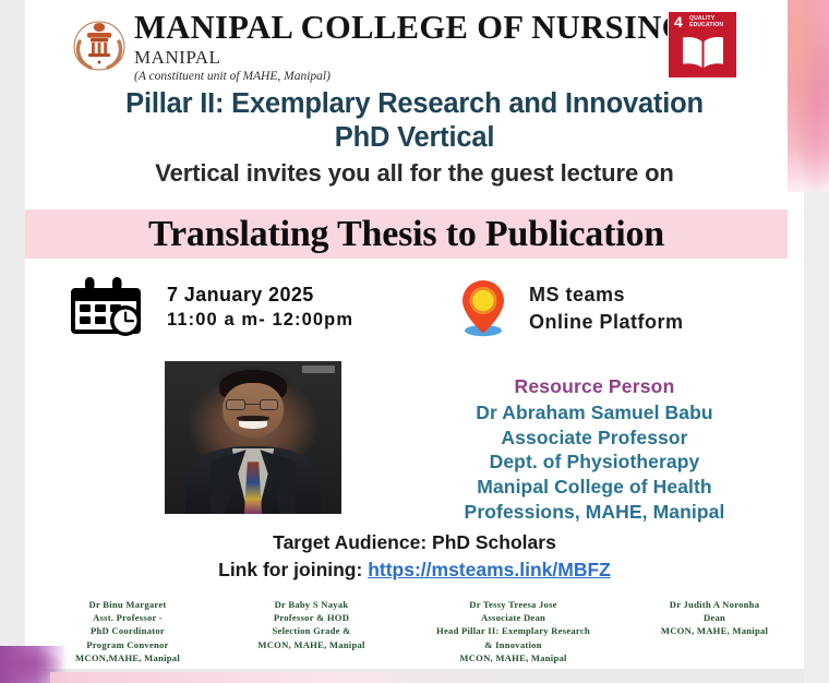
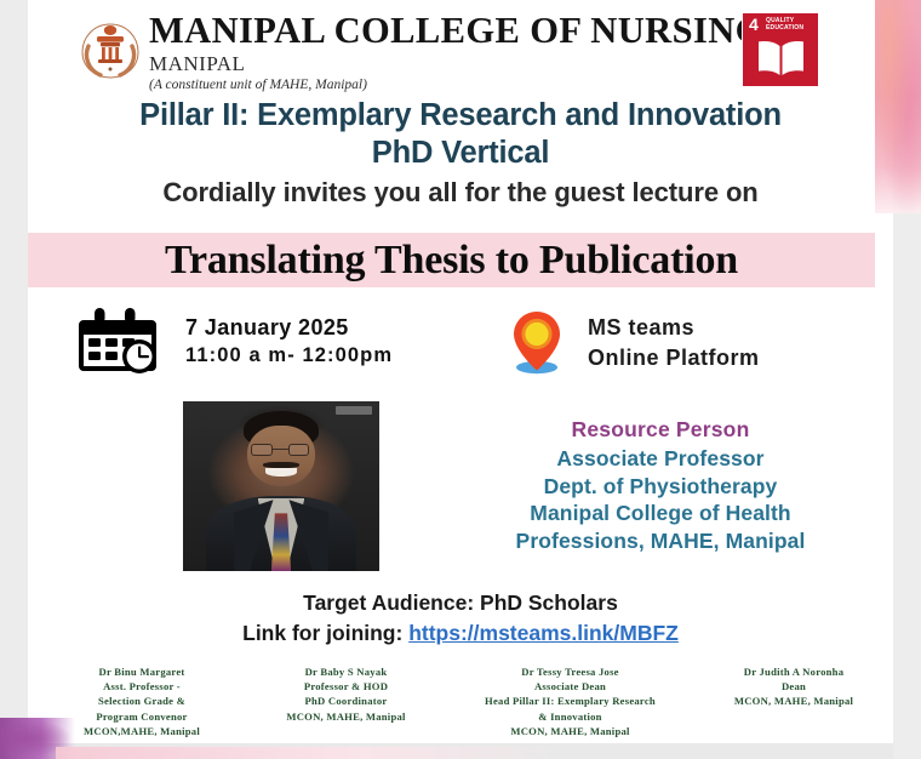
  MANIPAL COLLEGE OF NURSIN
  MANIPAL
  (A constituent unit of MAHE, Manipal)
  4
  Pillar II: Exemplary Research and Innovation
  PhD Vertical
- Vertical invites you all for the guest lecture on
+ Cordially invites you all for the guest lecture on
  Translating Thesis to Publication
  7 January 2025
  11:00 a m- 12:00pm
  MS teams
  Online Platform
  Resource Person
- Dr Abraham Samuel Babu
  Associate Professor
  Dept. of Physiotherapy
  Manipal College of Health
  Professions, MAHE, Manipal
  Target Audience: PhD Scholars
  Link for joining: https://msteams.link/MBFZ
  Dr Binu Margaret
  Asst. Professor -
- PhD Coordinator
+ Selection Grade &
  Program Convenor
  MCON,MAHE, Manipal
  Dr Baby S Nayak
  Professor & HOD
- Selection Grade &
+ PhD Coordinator
  MCON, MAHE, Manipal
  Dr Tessy Treesa Jose
  Associate Dean
  Head Pillar II: Exemplary Research
  & Innovation
  MCON, MAHE, Manipal
  Dr Judith A Noronha
  Dean
  MCON, MAHE, Manipal
